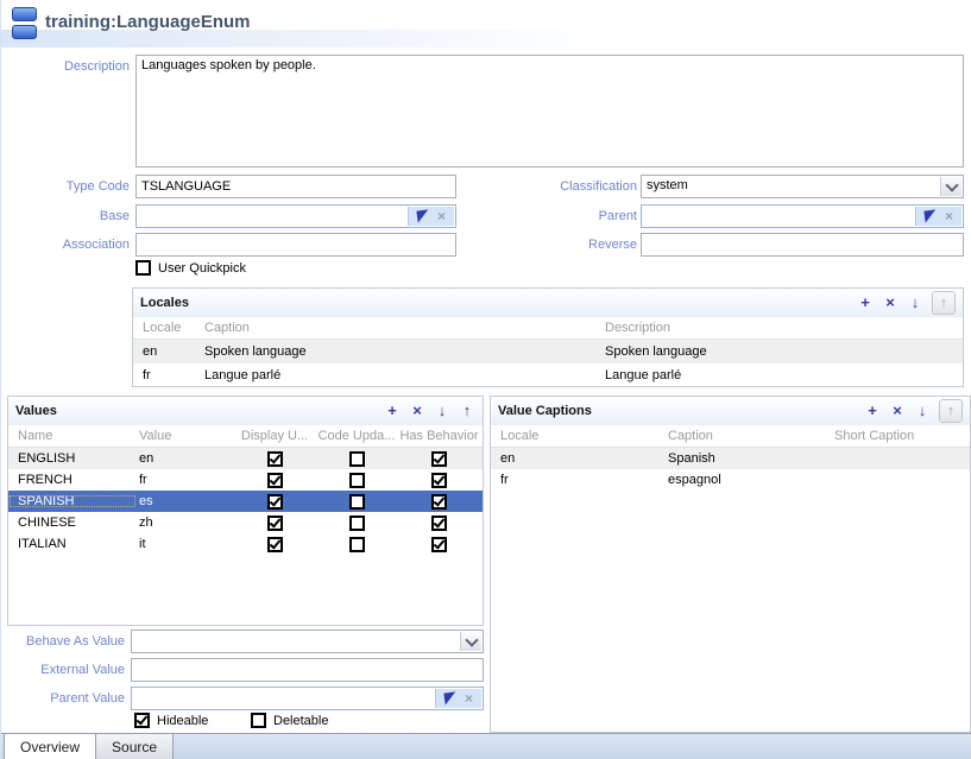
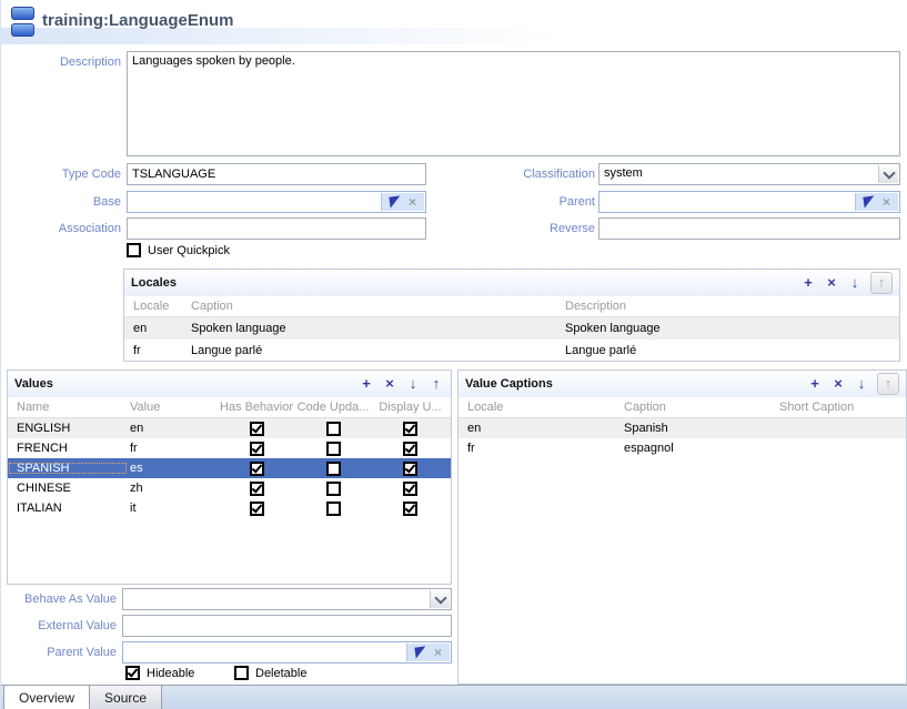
  training:LanguageEnum
  Description
  Languages spoken by people.
  Type Code
  TSLANGUAGE
  Classification
  system
  Base
  ×
  Parent
  ×
  Association
  Reverse
  User Quickpick
  Locales
  +
  ×
  ↓
  ↑
  Locale
  Caption
  Description
  en
  Spoken language
  Spoken language
  fr
  Langue parlé
  Langue parlé
  Values
  +
  ×
  ↓
  ↑
  Name
  Value
- Display U...
+ Has Behavior
  Code Upda...
- Has Behavior
+ Display U...
  ENGLISH
  en
  FRENCH
  fr
  SPANISH
  es
  CHINESE
  zh
  ITALIAN
  it
  Value Captions
  +
  ×
  ↓
  ↑
  Locale
  Caption
  Short Caption
  en
  Spanish
  fr
  espagnol
  Behave As Value
  External Value
  Parent Value
  ×
  Hideable
  Deletable
  Overview
  Source
